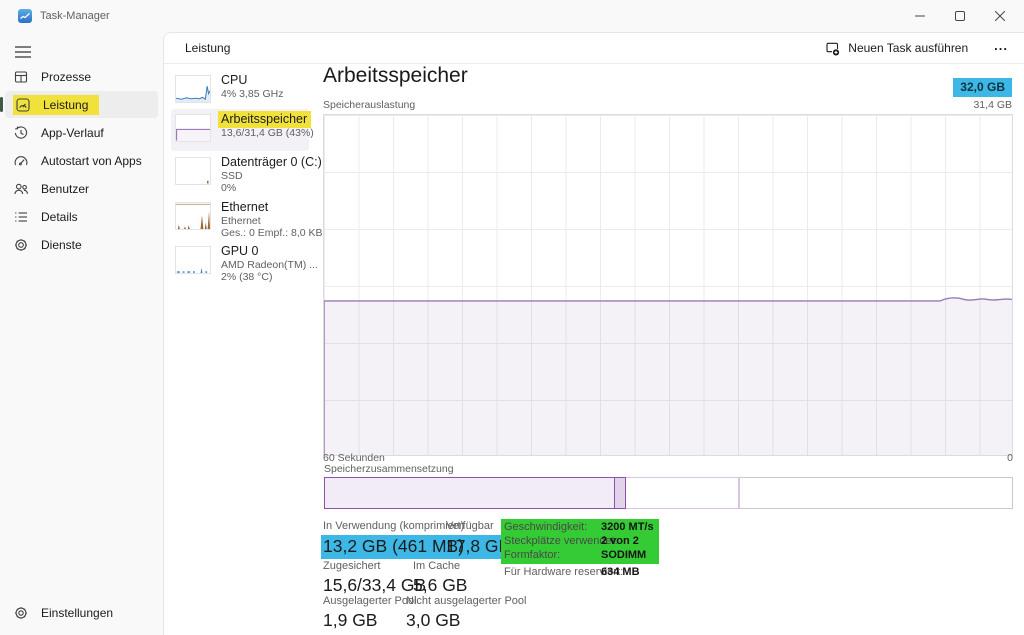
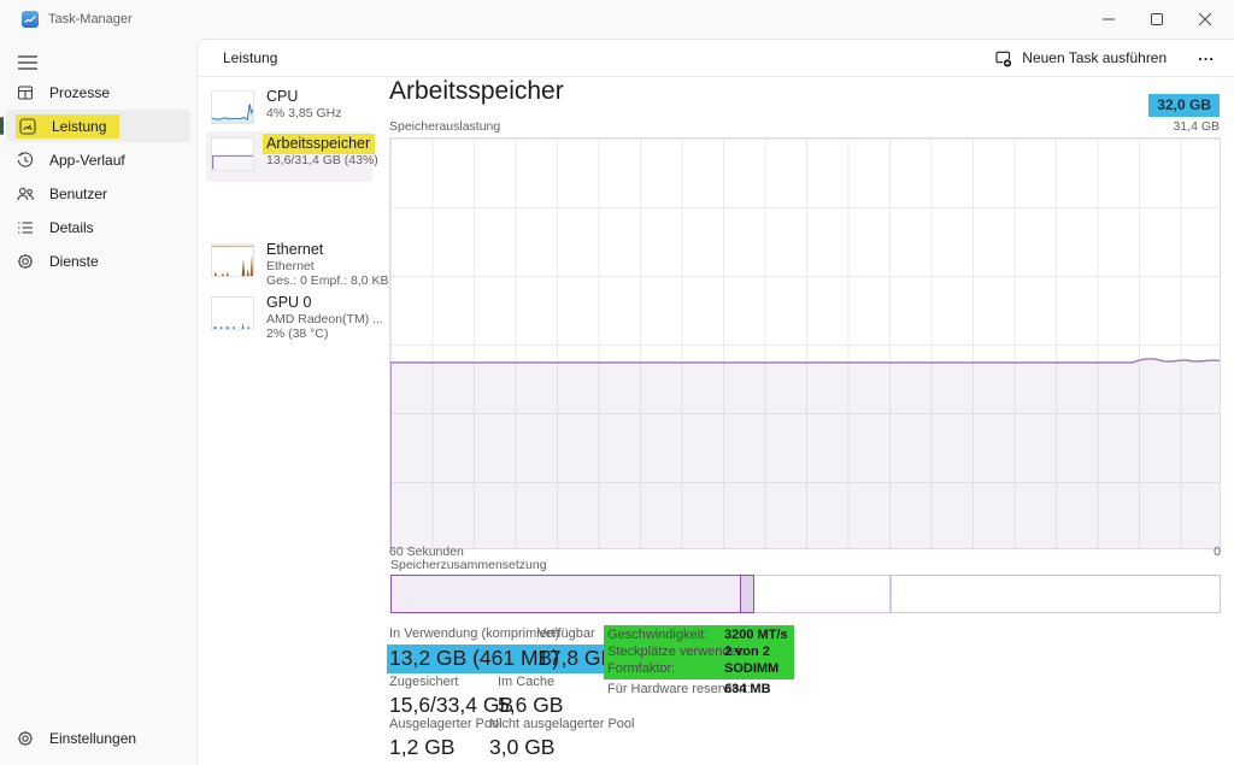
  Task-Manager
  Prozesse
  Leistung
  App-Verlauf
- Autostart von Apps
  Benutzer
  Details
  Dienste
  Einstellungen
  Leistung
  Neuen Task ausführen
  ...
  CPU
  4% 3,85 GHz
  Arbeitsspeicher
  13,6/31,4 GB (43%)
- Datenträger 0 (C:)
- SSD
- 0%
  Ethernet
  Ethernet
  Ges.: 0 Empf.: 8,0 KB
  GPU 0
  AMD Radeon(TM) ...
  2% (38 °C)
  Arbeitsspeicher
  32,0 GB
  Speicherauslastung
  31,4 GB
  60 Sekunden
  0
  Speicherzusammensetzung
  In Verwendung (komprim
  Verfügbar
  13,2 GB (461 M
  17,8 G
  Zugesichert
  Im Cache
  15,6/33,4 G
  5,6 GB
  Ausgelagerter Po
  Nicht ausgelagerter Pool
- 1,9 GB
+ 1,2 GB
  3,0 GB
  Geschwindigkeit:
  3200 MT/s
  Steckplätze verwen
  2 von 2
  Formfaktor:
  SODIMM
  Für Hardware reser
  634 MB
